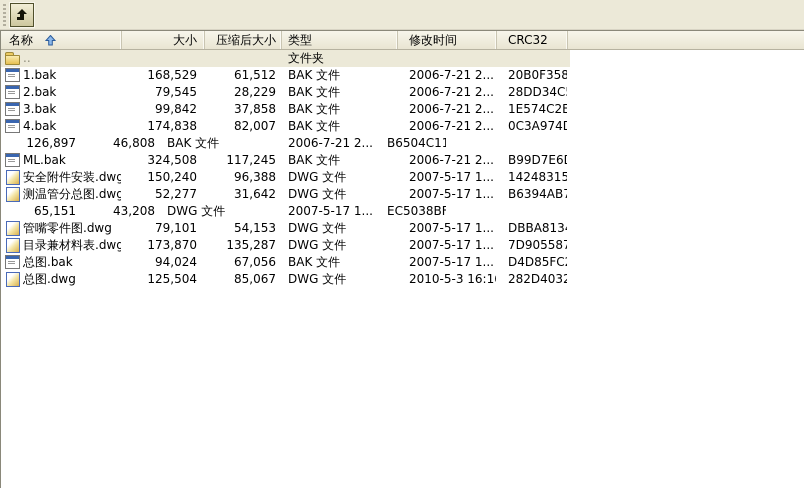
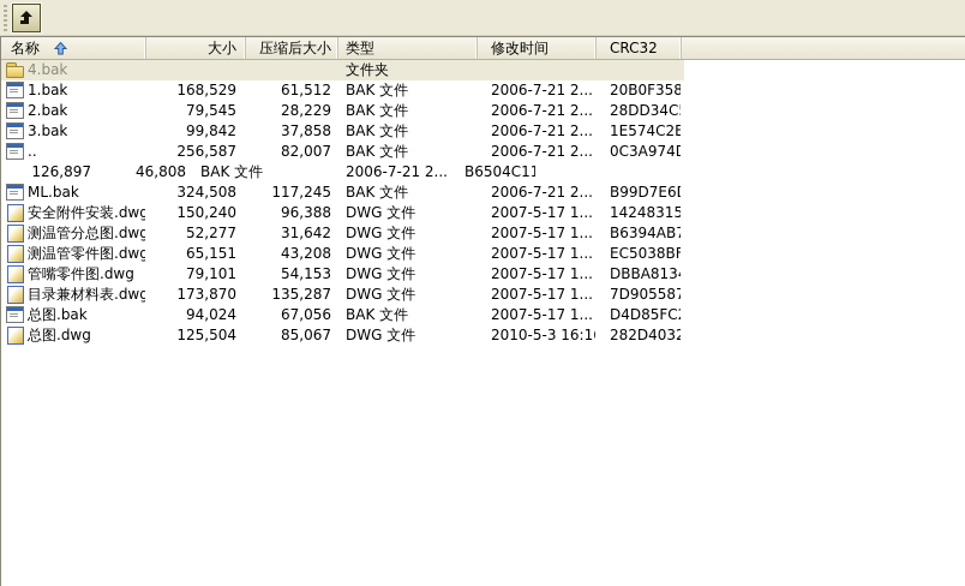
  名称
  大小
  压缩后大小
  类型
  修改时间
  CRC32
- ..
+ 4.bak
  文件夹
  1.bak
  168,529
  61,512
  BAK 文件
  2006-7-21 2...
  20B0F358
  2.bak
  79,545
  28,229
  BAK 文件
  2006-7-21 2...
  28DD34C
  3.bak
  99,842
  37,858
  BAK 文件
  2006-7-21 2...
  1E574C2E
- 4.bak
+ ..
- 174,838
+ 256,587
  82,007
  BAK 文件
  2006-7-21 2...
  0C3A974D
  126,897
  46,808
  BAK 文件
  2006-7-21 2...
  B6504C11
  ML.bak
  324,508
  117,245
  BAK 文件
  2006-7-21 2...
  B99D7E6
  安全附件安装.dwg
  150,240
  96,388
  DWG 文件
  2007-5-17 1...
  14248315
  测温管分总图.dwg
  52,277
  31,642
  DWG 文件
  2007-5-17 1...
  B6394AB7
+ 测温管零件图.dwg
  65,151
  43,208
  DWG 文件
  2007-5-17 1...
  EC5038BF
  管嘴零件图.dwg
  79,101
  54,153
  DWG 文件
  2007-5-17 1...
  DBBA813
  目录兼材料表.dwg
  173,870
  135,287
  DWG 文件
  2007-5-17 1...
  7D905587
  总图.bak
  94,024
  67,056
  BAK 文件
  2007-5-17 1...
  D4D85FC
  总图.dwg
  125,504
  85,067
  DWG 文件
  2010-5-3 16:1
  282D4032
